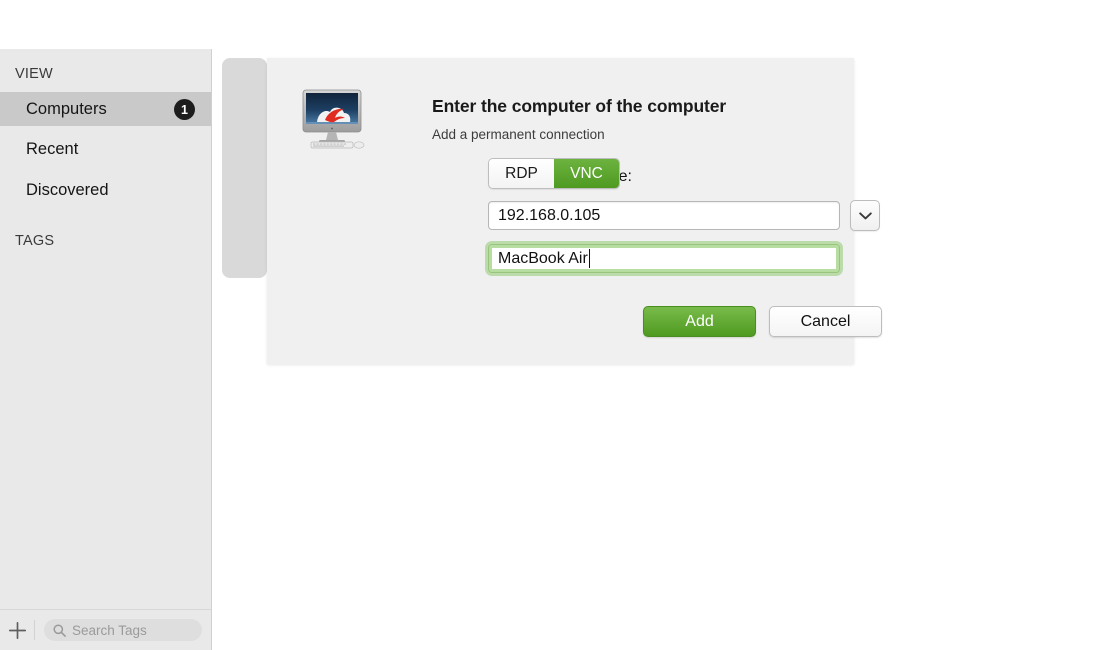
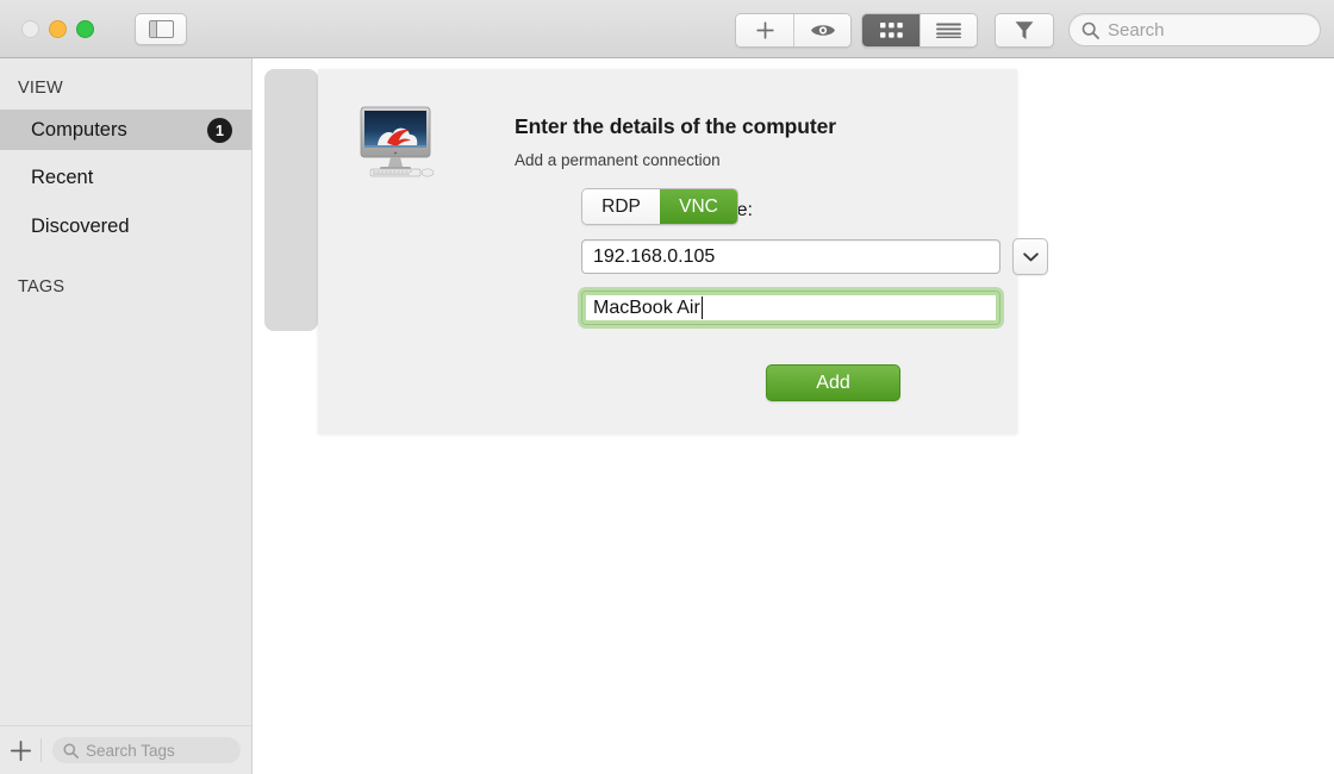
+ Search
  VIEW
  Computers
  1
  Recent
  Discovered
  TAGS
  Search Tags
- Enter the computer of the computer
+ Enter the details of the computer
  Add a permanent connection
  RDP
  VNC
  192.168.0.105
  MacBook Air
  Add
- Cancel
